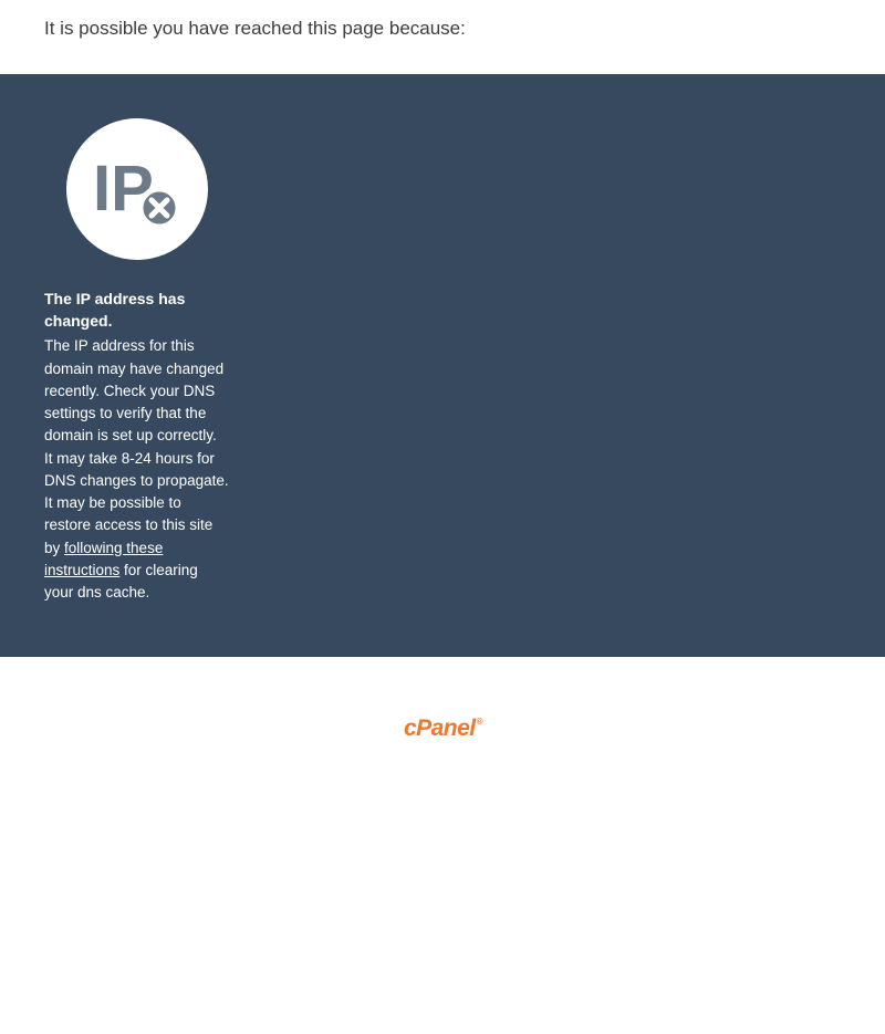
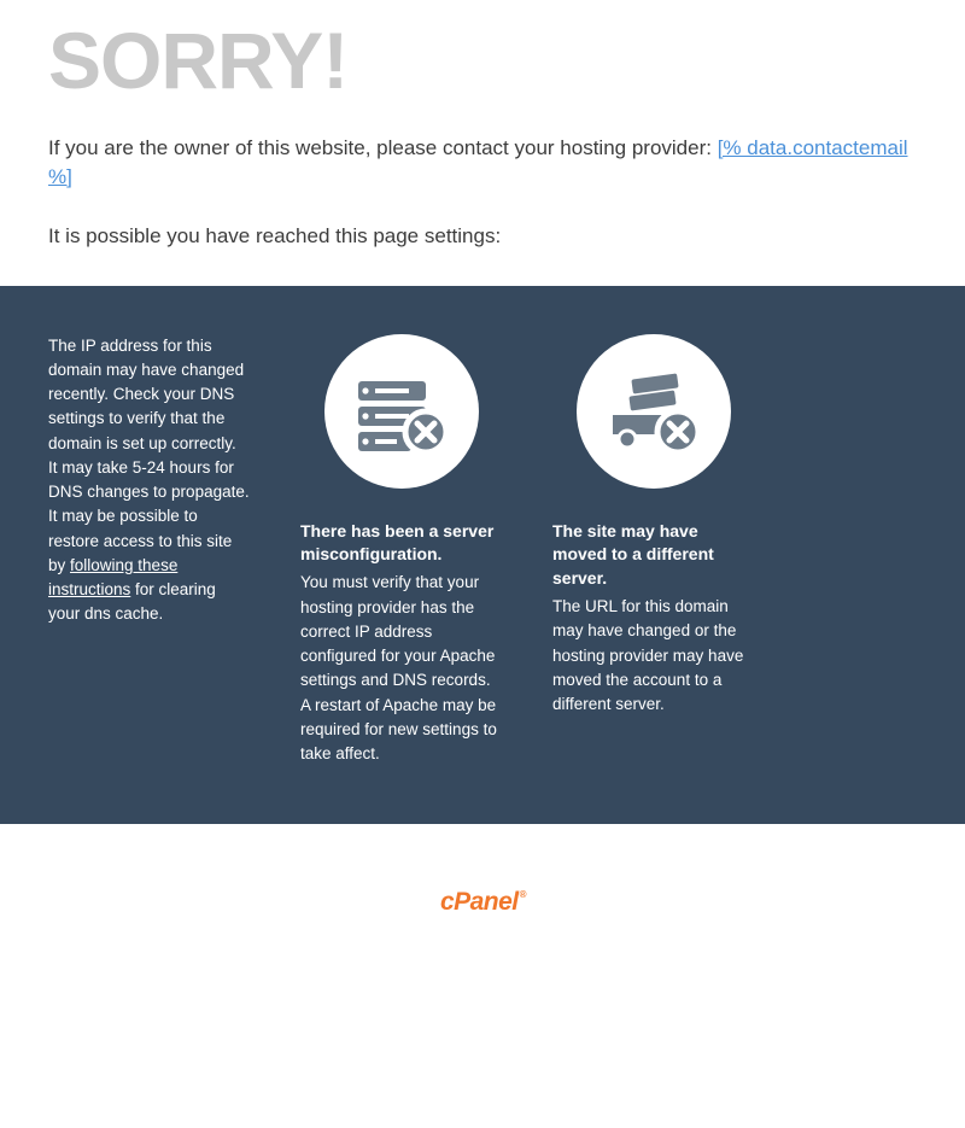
+ SORRY!
+ If you are the owner of this website, please contact your hosting provider: [% data.contactemail %]
- It is possible you have reached this page because:
+ It is possible you have reached this page settings:
- IP
- The IP address has changed.
- The IP address for this domain may have changed recently. Check your DNS settings to verify that the domain is set up correctly. It may take 8-24 hours for DNS changes to propagate. It may be possible to restore access to this site by following these instructions for clearing your dns cache.
+ The IP address for this domain may have changed recently. Check your DNS settings to verify that the domain is set up correctly. It may take 5-24 hours for DNS changes to propagate. It may be possible to restore access to this site by following these instructions for clearing your dns cache.
+ There has been a server misconfiguration.
+ You must verify that your hosting provider has the correct IP address configured for your Apache settings and DNS records. A restart of Apache may be required for new settings to take affect.
+ The site may have moved to a different server.
+ The URL for this domain may have changed or the hosting provider may have moved the account to a different server.
  cPanel®
